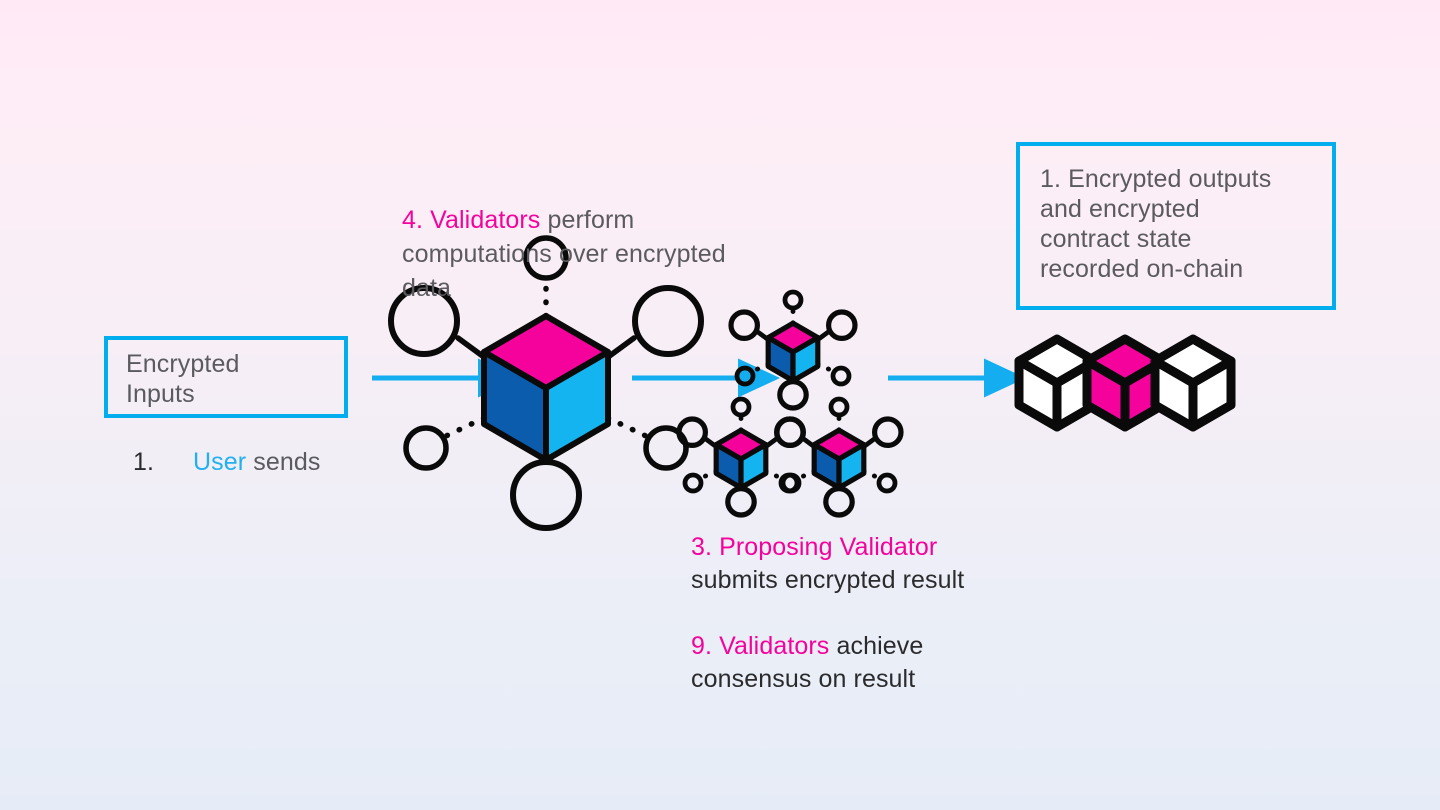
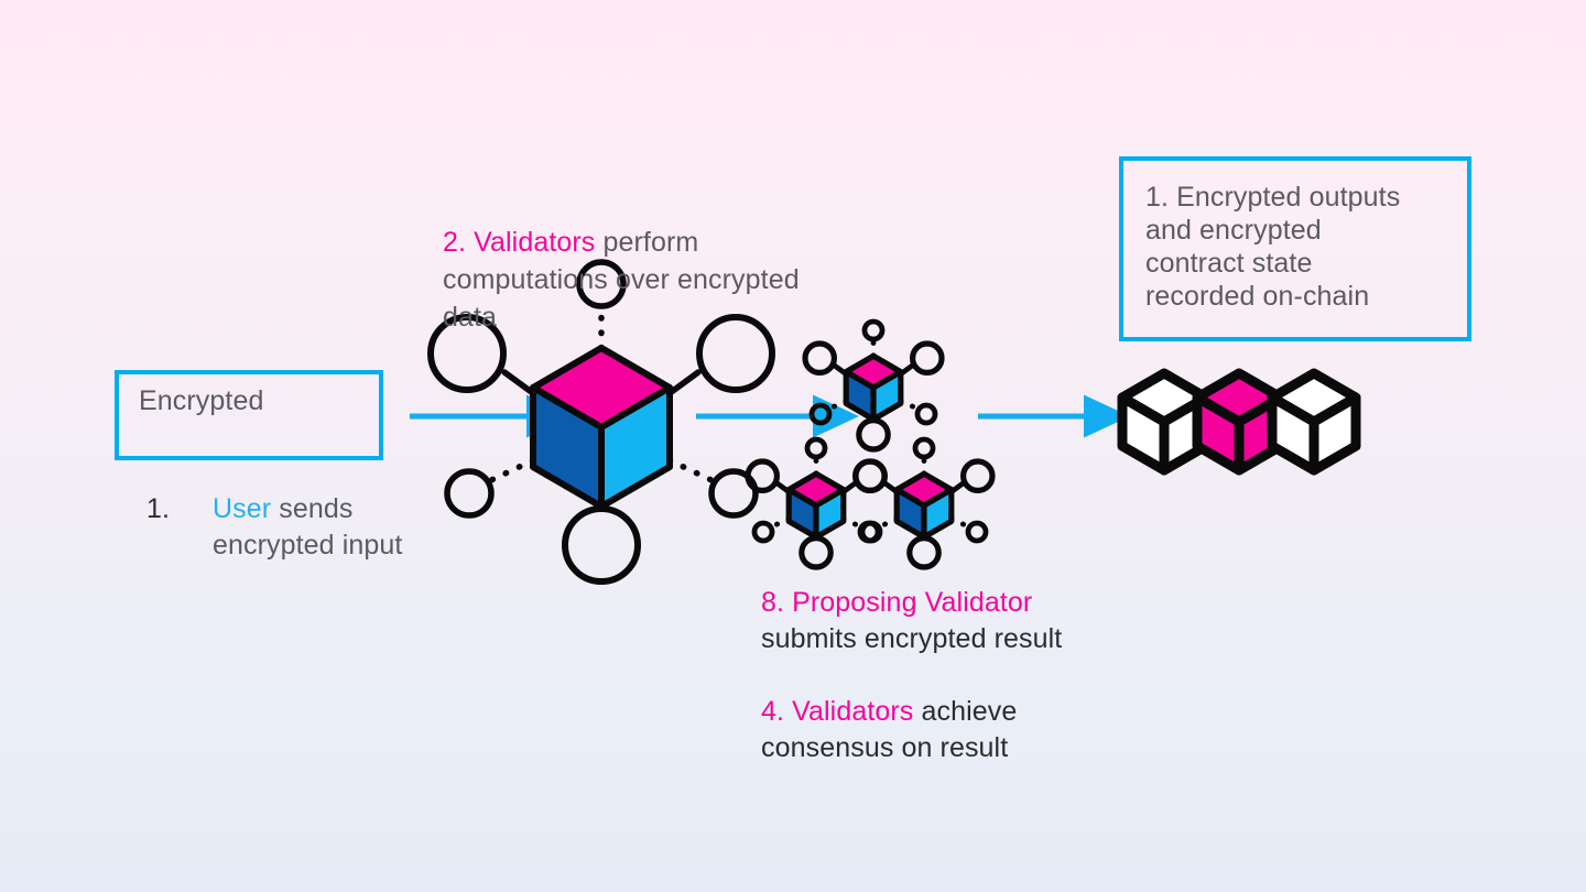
  Encrypted
- Inputs
  1.
  User sends
+ encrypted input
- 4. Validators perform
+ 2. Validators perform
  computations over encrypted
  data
- 3. Proposing Validator
+ 8. Proposing Validator
  submits encrypted result
- 9. Validators achieve
+ 4. Validators achieve
  consensus on result
  1. Encrypted outputs
  and encrypted
  contract state
  recorded on-chain
